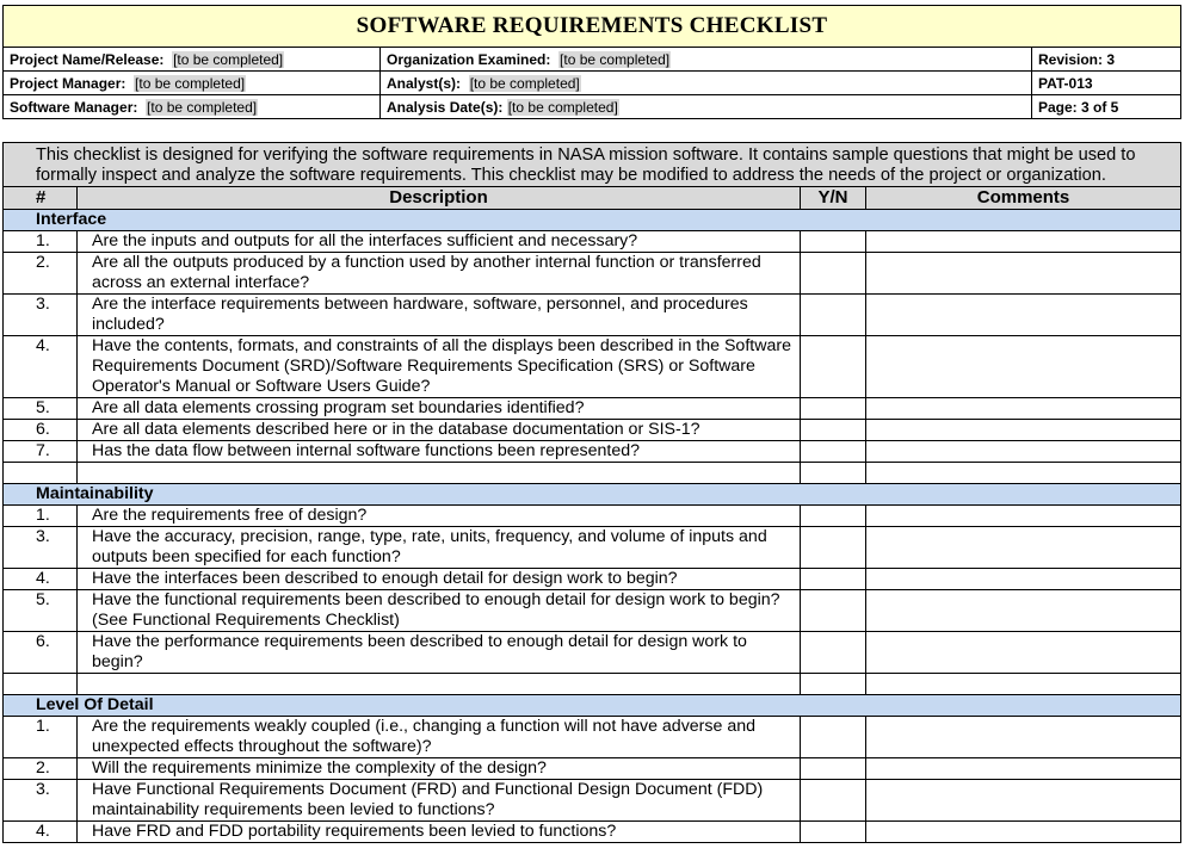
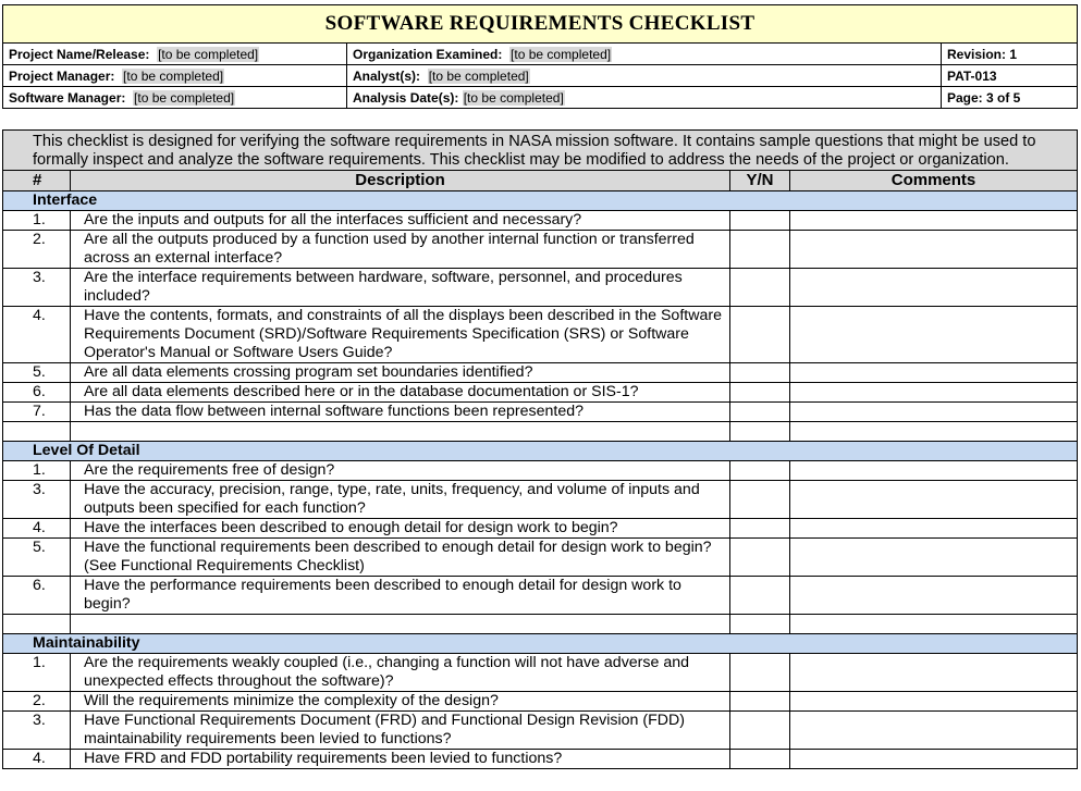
  SOFTWARE REQUIREMENTS CHECKLIST
- Project Name/Release: [to be completed]	Organization Examined: [to be completed]	Revision: 3
+ Project Name/Release: [to be completed]	Organization Examined: [to be completed]	Revision: 1
  Project Manager: [to be completed]	Analyst(s): [to be completed]	PAT-013
  Software Manager: [to be completed]	Analysis Date(s): [to be completed]	Page: 3 of 5
  This checklist is designed for verifying the software requirements in NASA mission software. It contains sample questions that might be used to formally inspect and analyze the software requirements. This checklist may be modified to address the needs of the project or organization.
  #	Description	Y/N	Comments
  Interface
  1.	Are the inputs and outputs for all the interfaces sufficient and necessary?
  2.	Are all the outputs produced by a function used by another internal function or transferred across an external interface?
  3.	Are the interface requirements between hardware, software, personnel, and procedures included?
  4.	Have the contents, formats, and constraints of all the displays been described in the Software Requirements Document (SRD)/Software Requirements Specification (SRS) or Software Operator's Manual or Software Users Guide?
  5.	Are all data elements crossing program set boundaries identified?
  6.	Are all data elements described here or in the database documentation or SIS-1?
  7.	Has the data flow between internal software functions been represented?
- Maintainability
+ Level Of Detail
  1.	Are the requirements free of design?
  3.	Have the accuracy, precision, range, type, rate, units, frequency, and volume of inputs and outputs been specified for each function?
  4.	Have the interfaces been described to enough detail for design work to begin?
  5.	Have the functional requirements been described to enough detail for design work to begin? (See Functional Requirements Checklist)
  6.	Have the performance requirements been described to enough detail for design work to begin?
- Level Of Detail
+ Maintainability
  1.	Are the requirements weakly coupled (i.e., changing a function will not have adverse and unexpected effects throughout the software)?
  2.	Will the requirements minimize the complexity of the design?
- 3.	Have Functional Requirements Document (FRD) and Functional Design Document (FDD) maintainability requirements been levied to functions?
+ 3.	Have Functional Requirements Document (FRD) and Functional Design Revision (FDD) maintainability requirements been levied to functions?
  4.	Have FRD and FDD portability requirements been levied to functions?
